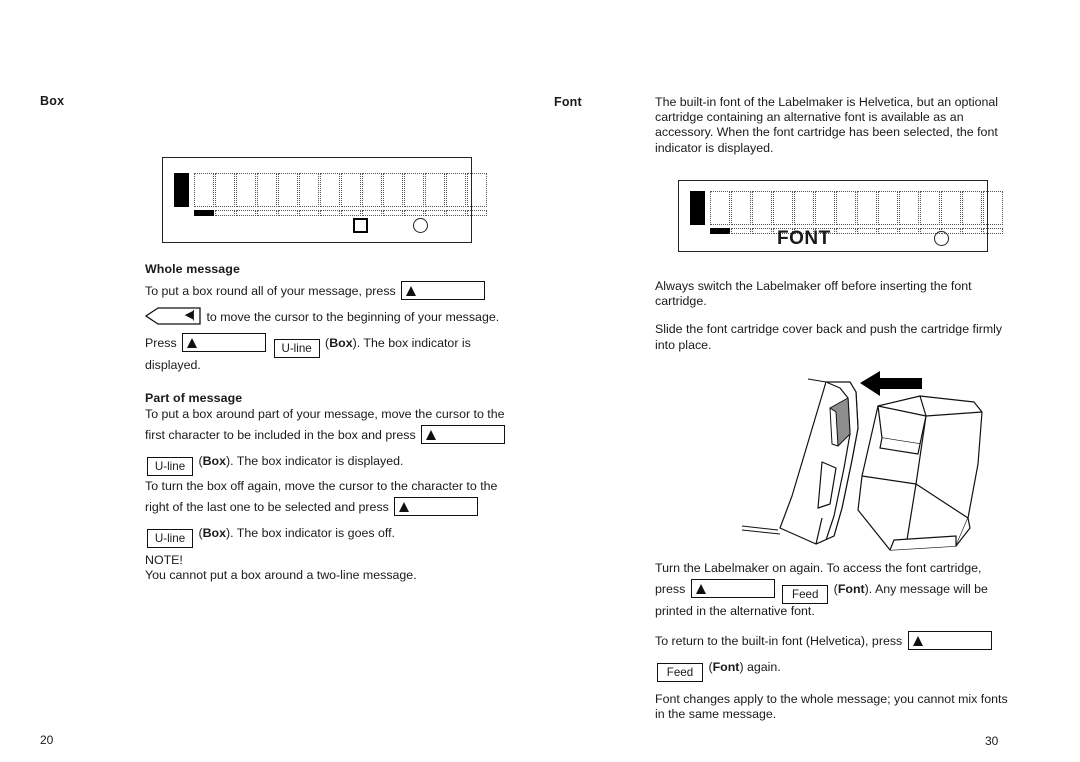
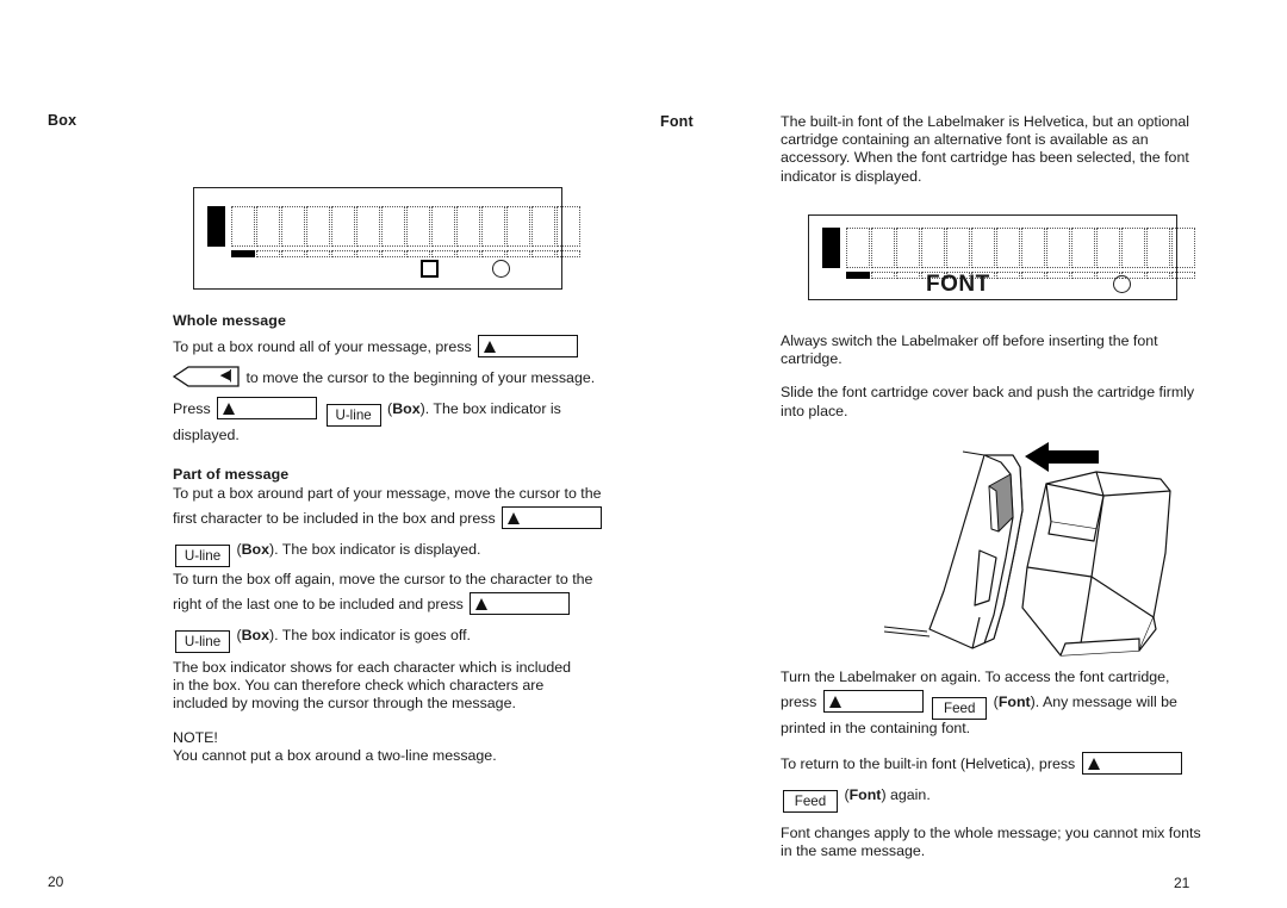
  Box
  Whole message
  To put a box round all of your message, press
  ◀|
  to move the cursor to the beginning of your message.
  Press U-line (Box). The box indicator is
  displayed.
  Part of message
  To put a box around part of your message, move the cursor to the
  first character to be included in the box and press
  U-line (Box). The box indicator is displayed.
  To turn the box off again, move the cursor to the character to the
- right of the last one to be selected and press
+ right of the last one to be included and press
  U-line (Box). The box indicator is goes off.
+ The box indicator shows for each character which is included in the box. You can therefore check which characters are included by moving the cursor through the message.
  NOTE!
  You cannot put a box around a two-line message.
  20
  Font
  The built-in font of the Labelmaker is Helvetica, but an optional cartridge containing an alternative font is available as an accessory. When the font cartridge has been selected, the font indicator is displayed.
  FONT
  Always switch the Labelmaker off before inserting the font cartridge.
  Slide the font cartridge cover back and push the cartridge firmly into place.
  Turn the Labelmaker on again. To access the font cartridge,
  press Feed (Font). Any message will be
- printed in the alternative font.
+ printed in the containing font.
  To return to the built-in font (Helvetica), press
  Feed (Font) again.
  Font changes apply to the whole message; you cannot mix fonts in the same message.
- 30
+ 21
